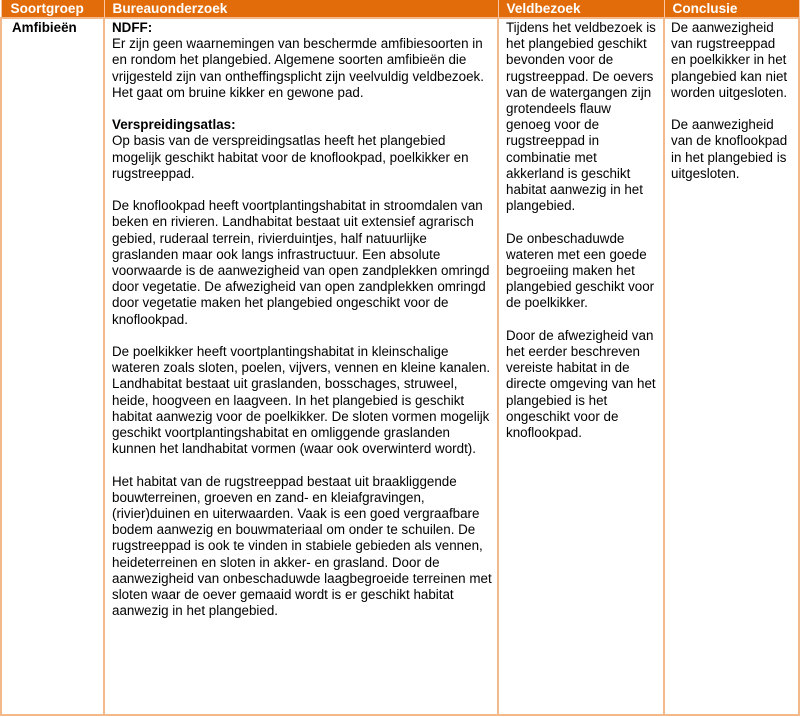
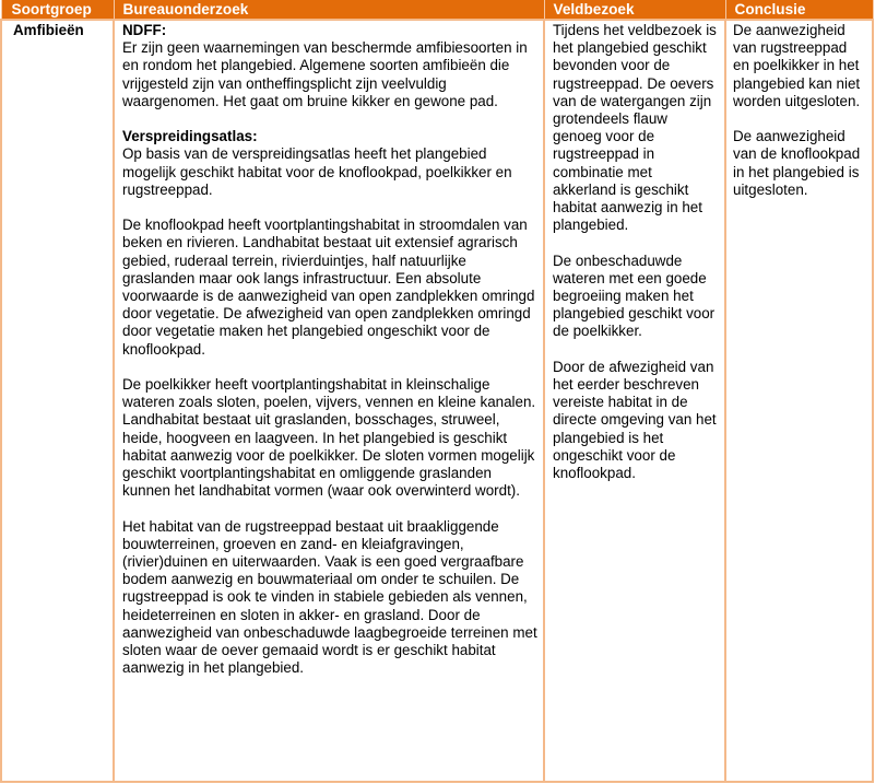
  Soortgroep	Bureauonderzoek	Veldbezoek	Conclusie
- Amfibieën	NDFF: Er zijn geen waarnemingen van beschermde amfibiesoorten in en rondom het plangebied. Algemene soorten amfibieën die vrijgesteld zijn van ontheffingsplicht zijn veelvuldig veldbezoek. Het gaat om bruine kikker en gewone pad. Verspreidingsatlas: Op basis van de verspreidingsatlas heeft het plangebied mogelijk geschikt habitat voor de knoflookpad, poelkikker en rugstreeppad. De knoflookpad heeft voortplantingshabitat in stroomdalen van beken en rivieren. Landhabitat bestaat uit extensief agrarisch gebied, ruderaal terrein, rivierduintjes, half natuurlijke graslanden maar ook langs infrastructuur. Een absolute voorwaarde is de aanwezigheid van open zandplekken omringd door vegetatie. De afwezigheid van open zandplekken omringd door vegetatie maken het plangebied ongeschikt voor de knoflookpad. De poelkikker heeft voortplantingshabitat in kleinschalige wateren zoals sloten, poelen, vijvers, vennen en kleine kanalen. Landhabitat bestaat uit graslanden, bosschages, struweel, heide, hoogveen en laagveen. In het plangebied is geschikt habitat aanwezig voor de poelkikker. De sloten vormen mogelijk geschikt voortplantingshabitat en omliggende graslanden kunnen het landhabitat vormen (waar ook overwinterd wordt). Het habitat van de rugstreeppad bestaat uit braakliggende bouwterreinen, groeven en zand- en kleiafgravingen, (rivier)duinen en uiterwaarden. Vaak is een goed vergraafbare bodem aanwezig en bouwmateriaal om onder te schuilen. De rugstreeppad is ook te vinden in stabiele gebieden als vennen, heideterreinen en sloten in akker- en grasland. Door de aanwezigheid van onbeschaduwde laagbegroeide terreinen met sloten waar de oever gemaaid wordt is er geschikt habitat aanwezig in het plangebied.	Tijdens het veldbezoek is het plangebied geschikt bevonden voor de rugstreeppad. De oevers van de watergangen zijn grotendeels flauw genoeg voor de rugstreeppad in combinatie met akkerland is geschikt habitat aanwezig in het plangebied. De onbeschaduwde wateren met een goede begroeiing maken het plangebied geschikt voor de poelkikker. Door de afwezigheid van het eerder beschreven vereiste habitat in de directe omgeving van het plangebied is het ongeschikt voor de knoflookpad.	De aanwezigheid van rugstreeppad en poelkikker in het plangebied kan niet worden uitgesloten. De aanwezigheid van de knoflookpad in het plangebied is uitgesloten.
+ Amfibieën	NDFF: Er zijn geen waarnemingen van beschermde amfibiesoorten in en rondom het plangebied. Algemene soorten amfibieën die vrijgesteld zijn van ontheffingsplicht zijn veelvuldig waargenomen. Het gaat om bruine kikker en gewone pad. Verspreidingsatlas: Op basis van de verspreidingsatlas heeft het plangebied mogelijk geschikt habitat voor de knoflookpad, poelkikker en rugstreeppad. De knoflookpad heeft voortplantingshabitat in stroomdalen van beken en rivieren. Landhabitat bestaat uit extensief agrarisch gebied, ruderaal terrein, rivierduintjes, half natuurlijke graslanden maar ook langs infrastructuur. Een absolute voorwaarde is de aanwezigheid van open zandplekken omringd door vegetatie. De afwezigheid van open zandplekken omringd door vegetatie maken het plangebied ongeschikt voor de knoflookpad. De poelkikker heeft voortplantingshabitat in kleinschalige wateren zoals sloten, poelen, vijvers, vennen en kleine kanalen. Landhabitat bestaat uit graslanden, bosschages, struweel, heide, hoogveen en laagveen. In het plangebied is geschikt habitat aanwezig voor de poelkikker. De sloten vormen mogelijk geschikt voortplantingshabitat en omliggende graslanden kunnen het landhabitat vormen (waar ook overwinterd wordt). Het habitat van de rugstreeppad bestaat uit braakliggende bouwterreinen, groeven en zand- en kleiafgravingen, (rivier)duinen en uiterwaarden. Vaak is een goed vergraafbare bodem aanwezig en bouwmateriaal om onder te schuilen. De rugstreeppad is ook te vinden in stabiele gebieden als vennen, heideterreinen en sloten in akker- en grasland. Door de aanwezigheid van onbeschaduwde laagbegroeide terreinen met sloten waar de oever gemaaid wordt is er geschikt habitat aanwezig in het plangebied.	Tijdens het veldbezoek is het plangebied geschikt bevonden voor de rugstreeppad. De oevers van de watergangen zijn grotendeels flauw genoeg voor de rugstreeppad in combinatie met akkerland is geschikt habitat aanwezig in het plangebied. De onbeschaduwde wateren met een goede begroeiing maken het plangebied geschikt voor de poelkikker. Door de afwezigheid van het eerder beschreven vereiste habitat in de directe omgeving van het plangebied is het ongeschikt voor de knoflookpad.	De aanwezigheid van rugstreeppad en poelkikker in het plangebied kan niet worden uitgesloten. De aanwezigheid van de knoflookpad in het plangebied is uitgesloten.
